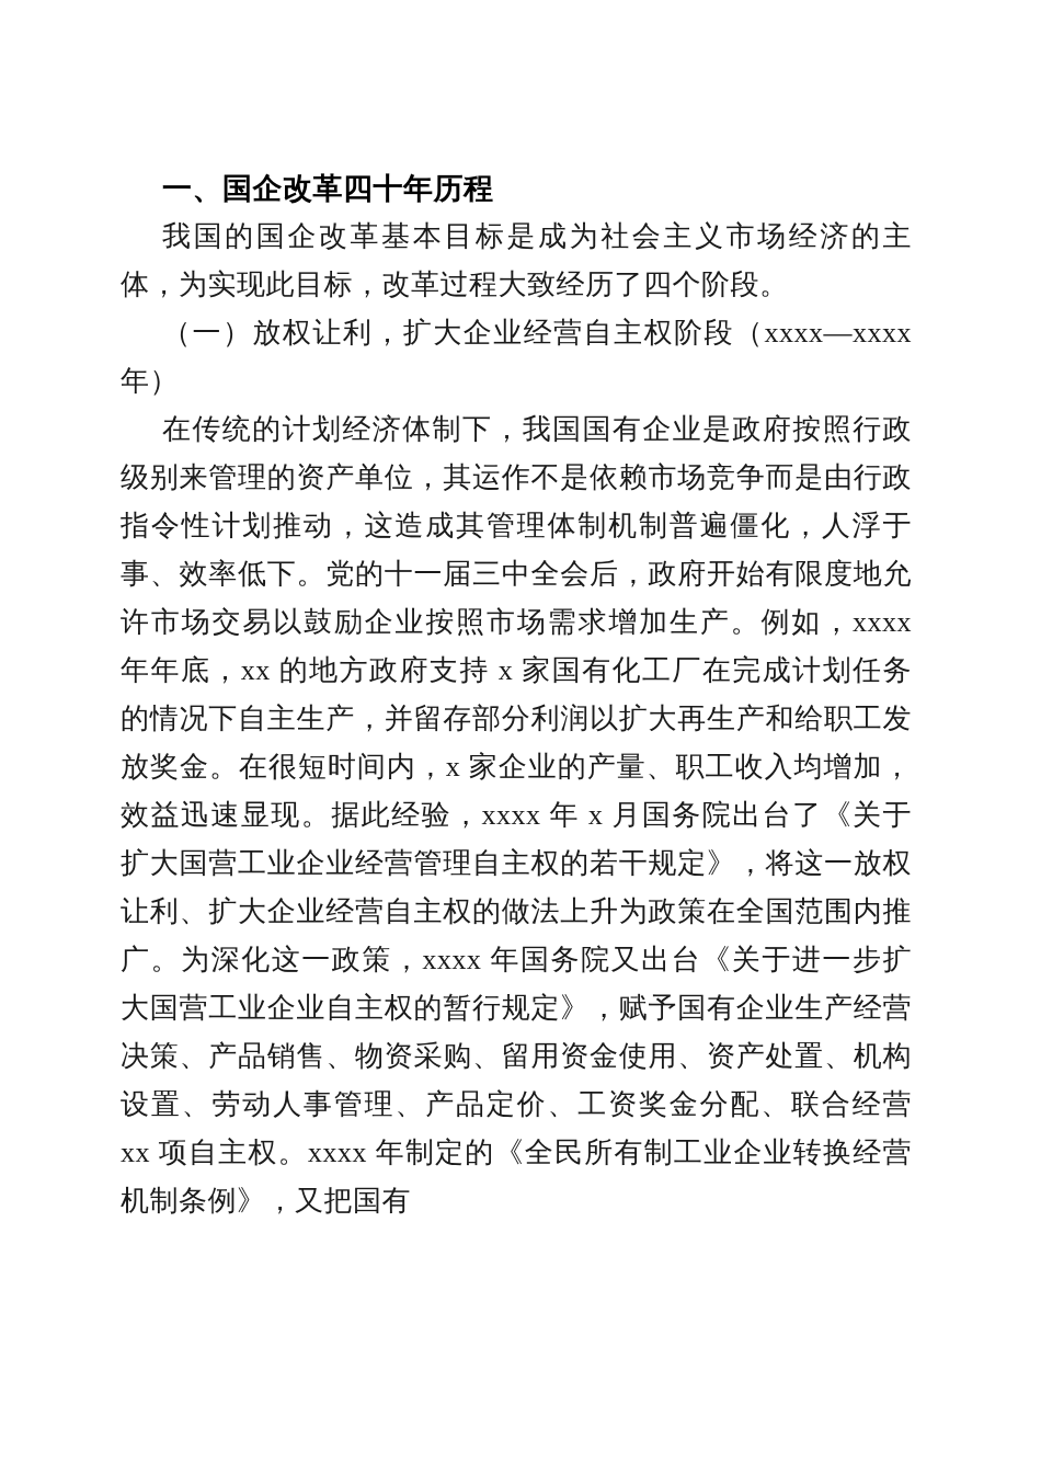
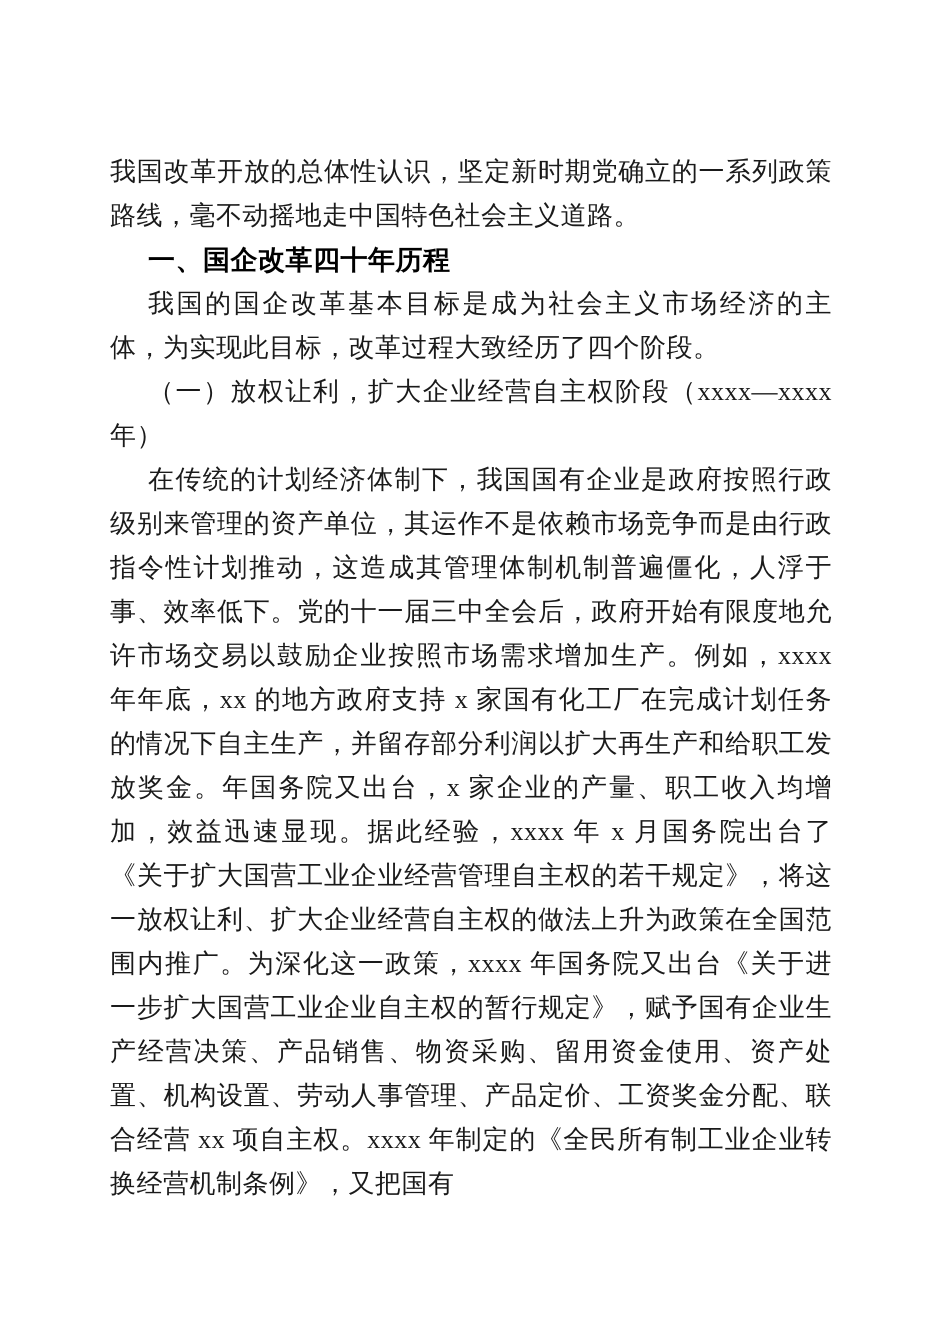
+ 我国改革开放的总体性认识，坚定新时期党确立的一系列政策路线，毫不动摇地走中国特色社会主义道路。
  一、国企改革四十年历程
  我国的国企改革基本目标是成为社会主义市场经济的主体，为实现此目标，改革过程大致经历了四个阶段。
  （一）放权让利，扩大企业经营自主权阶段（xxxx—xxxx年）
- 在传统的计划经济体制下，我国国有企业是政府按照行政级别来管理的资产单位，其运作不是依赖市场竞争而是由行政指令性计划推动，这造成其管理体制机制普遍僵化，人浮于事、效率低下。党的十一届三中全会后，政府开始有限度地允许市场交易以鼓励企业按照市场需求增加生产。例如，xxxx 年年底，xx 的地方政府支持 x 家国有化工厂在完成计划任务的情况下自主生产，并留存部分利润以扩大再生产和给职工发放奖金。在很短时间内，x 家企业的产量、职工收入均增加，效益迅速显现。据此经验，xxxx 年 x 月国务院出台了《关于扩大国营工业企业经营管理自主权的若干规定》，将这一放权让利、扩大企业经营自主权的做法上升为政策在全国范围内推广。为深化这一政策，xxxx 年国务院又出台《关于进一步扩大国营工业企业自主权的暂行规定》，赋予国有企业生产经营决策、产品销售、物资采购、留用资金使用、资产处置、机构设置、劳动人事管理、产品定价、工资奖金分配、联合经营 xx 项自主权。xxxx 年制定的《全民所有制工业企业转换经营机制条例》，又把国有
+ 在传统的计划经济体制下，我国国有企业是政府按照行政级别来管理的资产单位，其运作不是依赖市场竞争而是由行政指令性计划推动，这造成其管理体制机制普遍僵化，人浮于事、效率低下。党的十一届三中全会后，政府开始有限度地允许市场交易以鼓励企业按照市场需求增加生产。例如，xxxx 年年底，xx 的地方政府支持 x 家国有化工厂在完成计划任务的情况下自主生产，并留存部分利润以扩大再生产和给职工发放奖金。年国务院又出台，x 家企业的产量、职工收入均增加，效益迅速显现。据此经验，xxxx 年 x 月国务院出台了《关于扩大国营工业企业经营管理自主权的若干规定》，将这一放权让利、扩大企业经营自主权的做法上升为政策在全国范围内推广。为深化这一政策，xxxx 年国务院又出台《关于进一步扩大国营工业企业自主权的暂行规定》，赋予国有企业生产经营决策、产品销售、物资采购、留用资金使用、资产处置、机构设置、劳动人事管理、产品定价、工资奖金分配、联合经营 xx 项自主权。xxxx 年制定的《全民所有制工业企业转换经营机制条例》，又把国有
